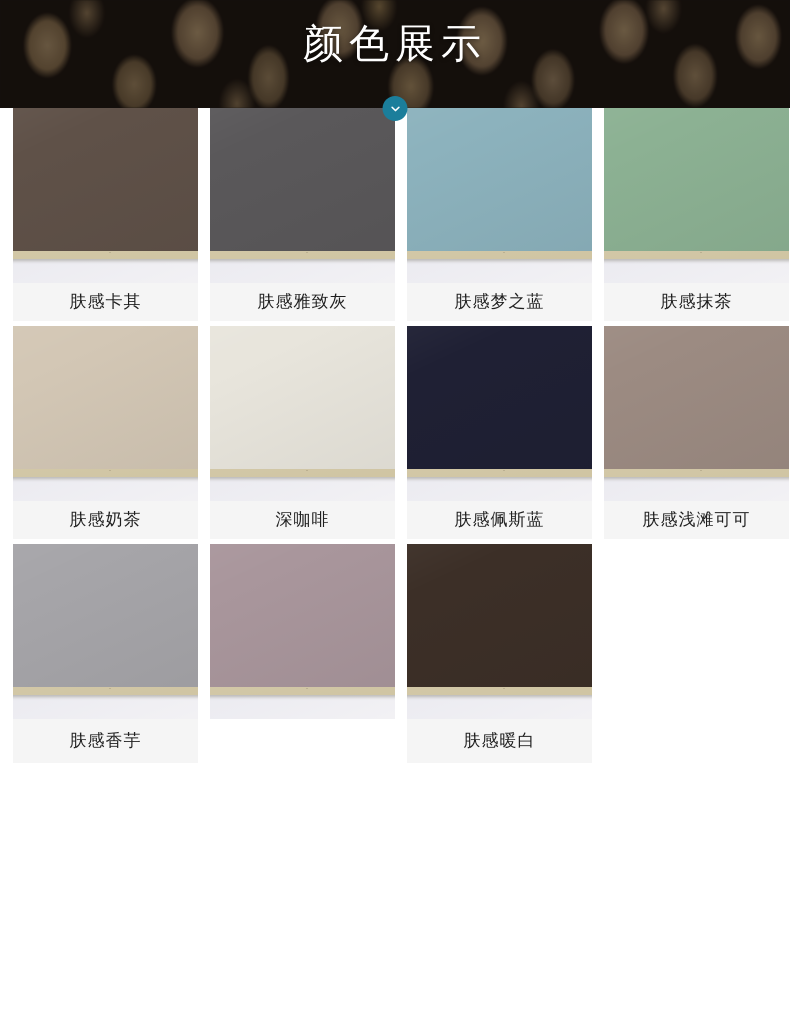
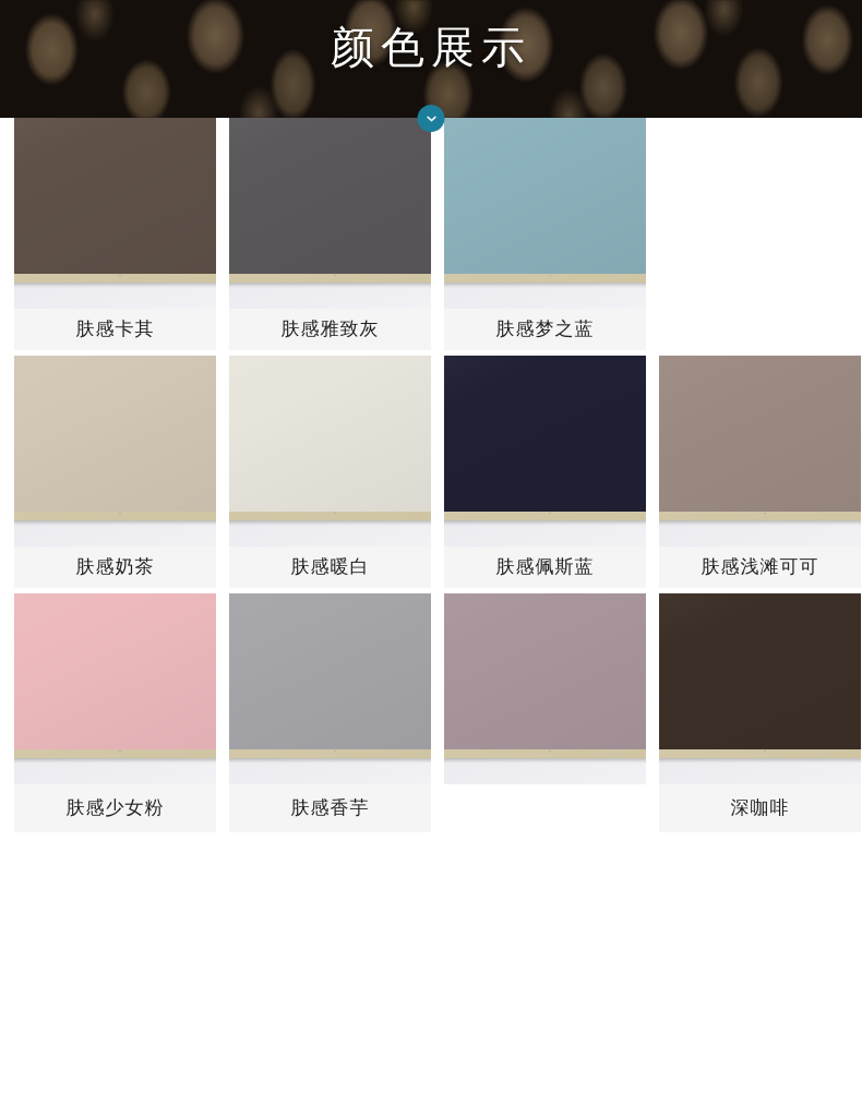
  颜色展示
  肤感卡其
  肤感雅致灰
  肤感梦之蓝
- 肤感抹茶
  肤感奶茶
- 深咖啡
+ 肤感暖白
  肤感佩斯蓝
  肤感浅滩可可
+ 肤感少女粉
  肤感香芋
- 肤感暖白
+ 深咖啡
